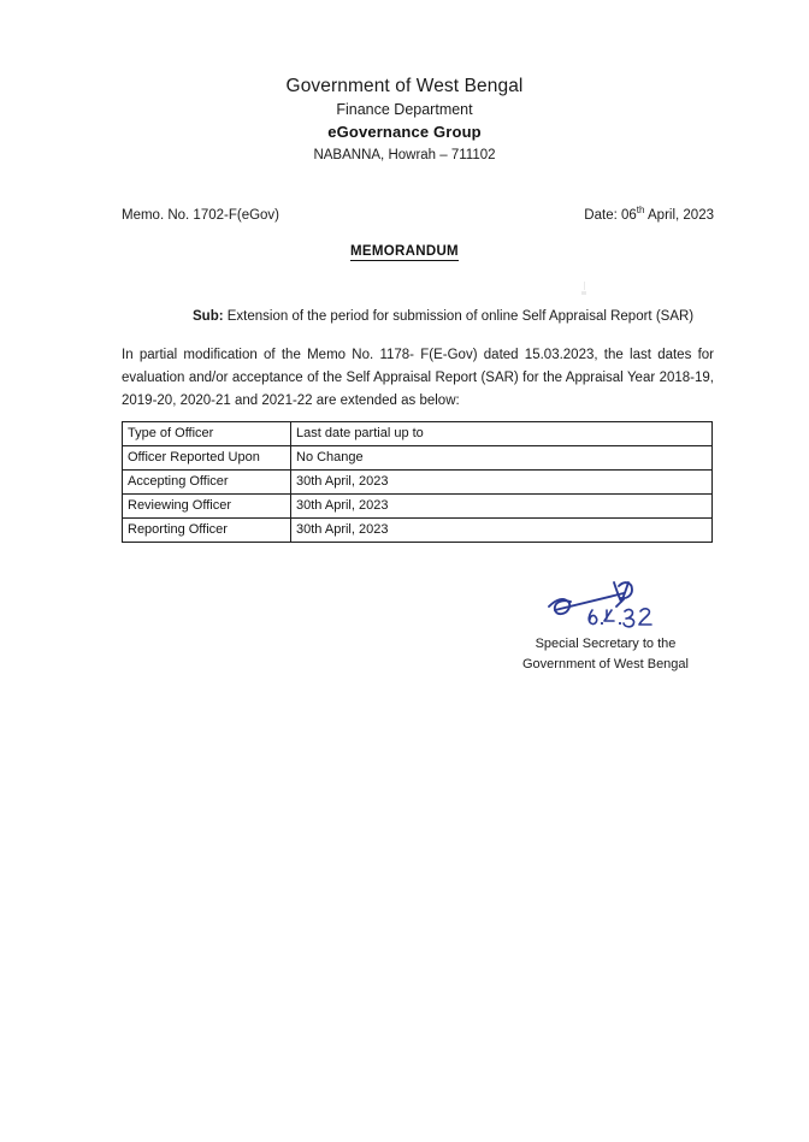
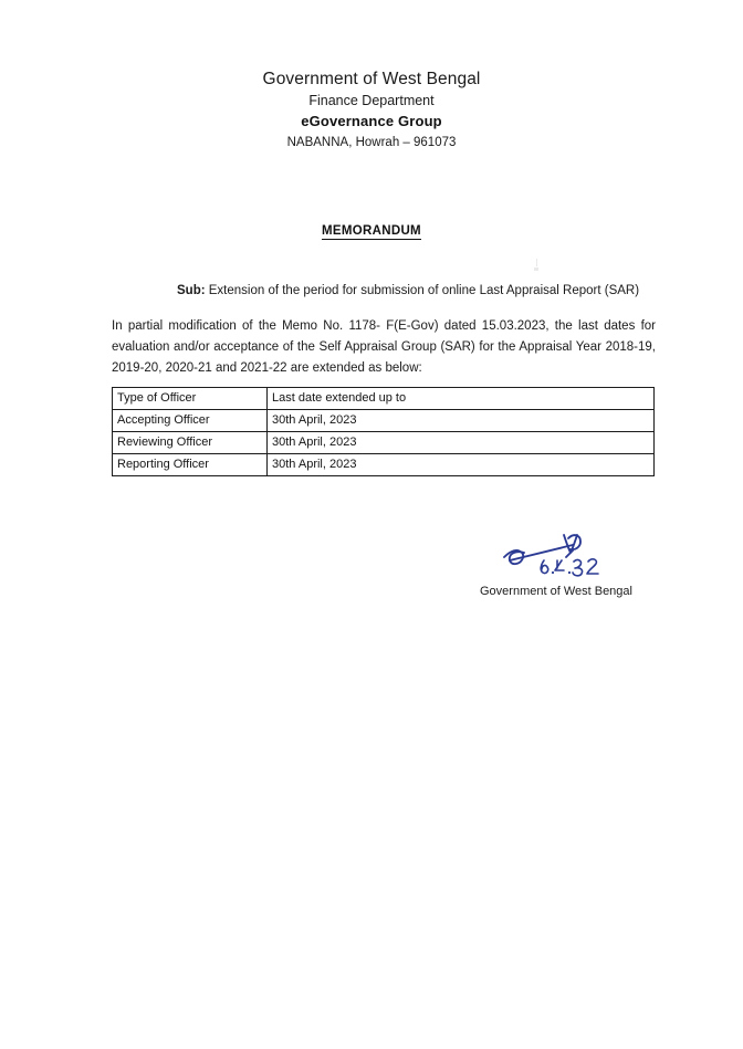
  Government of West Bengal
  Finance Department
  eGovernance Group
- NABANNA, Howrah – 711102
+ NABANNA, Howrah – 961073
- Memo. No. 1702-F(eGov)
- Date: 06th April, 2023
  MEMORANDUM
- Sub: Extension of the period for submission of online Self Appraisal Report (SAR)
+ Sub: Extension of the period for submission of online Last Appraisal Report (SAR)
- In partial modification of the Memo No. 1178- F(E-Gov) dated 15.03.2023, the last dates for evaluation and/or acceptance of the Self Appraisal Report (SAR) for the Appraisal Year 2018-19, 2019-20, 2020-21 and 2021-22 are extended as below:
+ In partial modification of the Memo No. 1178- F(E-Gov) dated 15.03.2023, the last dates for evaluation and/or acceptance of the Self Appraisal Group (SAR) for the Appraisal Year 2018-19, 2019-20, 2020-21 and 2021-22 are extended as below:
- Type of Officer	Last date partial up to
+ Type of Officer	Last date extended up to
- Officer Reported Upon	No Change
  Accepting Officer	30th April, 2023
  Reviewing Officer	30th April, 2023
  Reporting Officer	30th April, 2023
- Special Secretary to the
  Government of West Bengal
